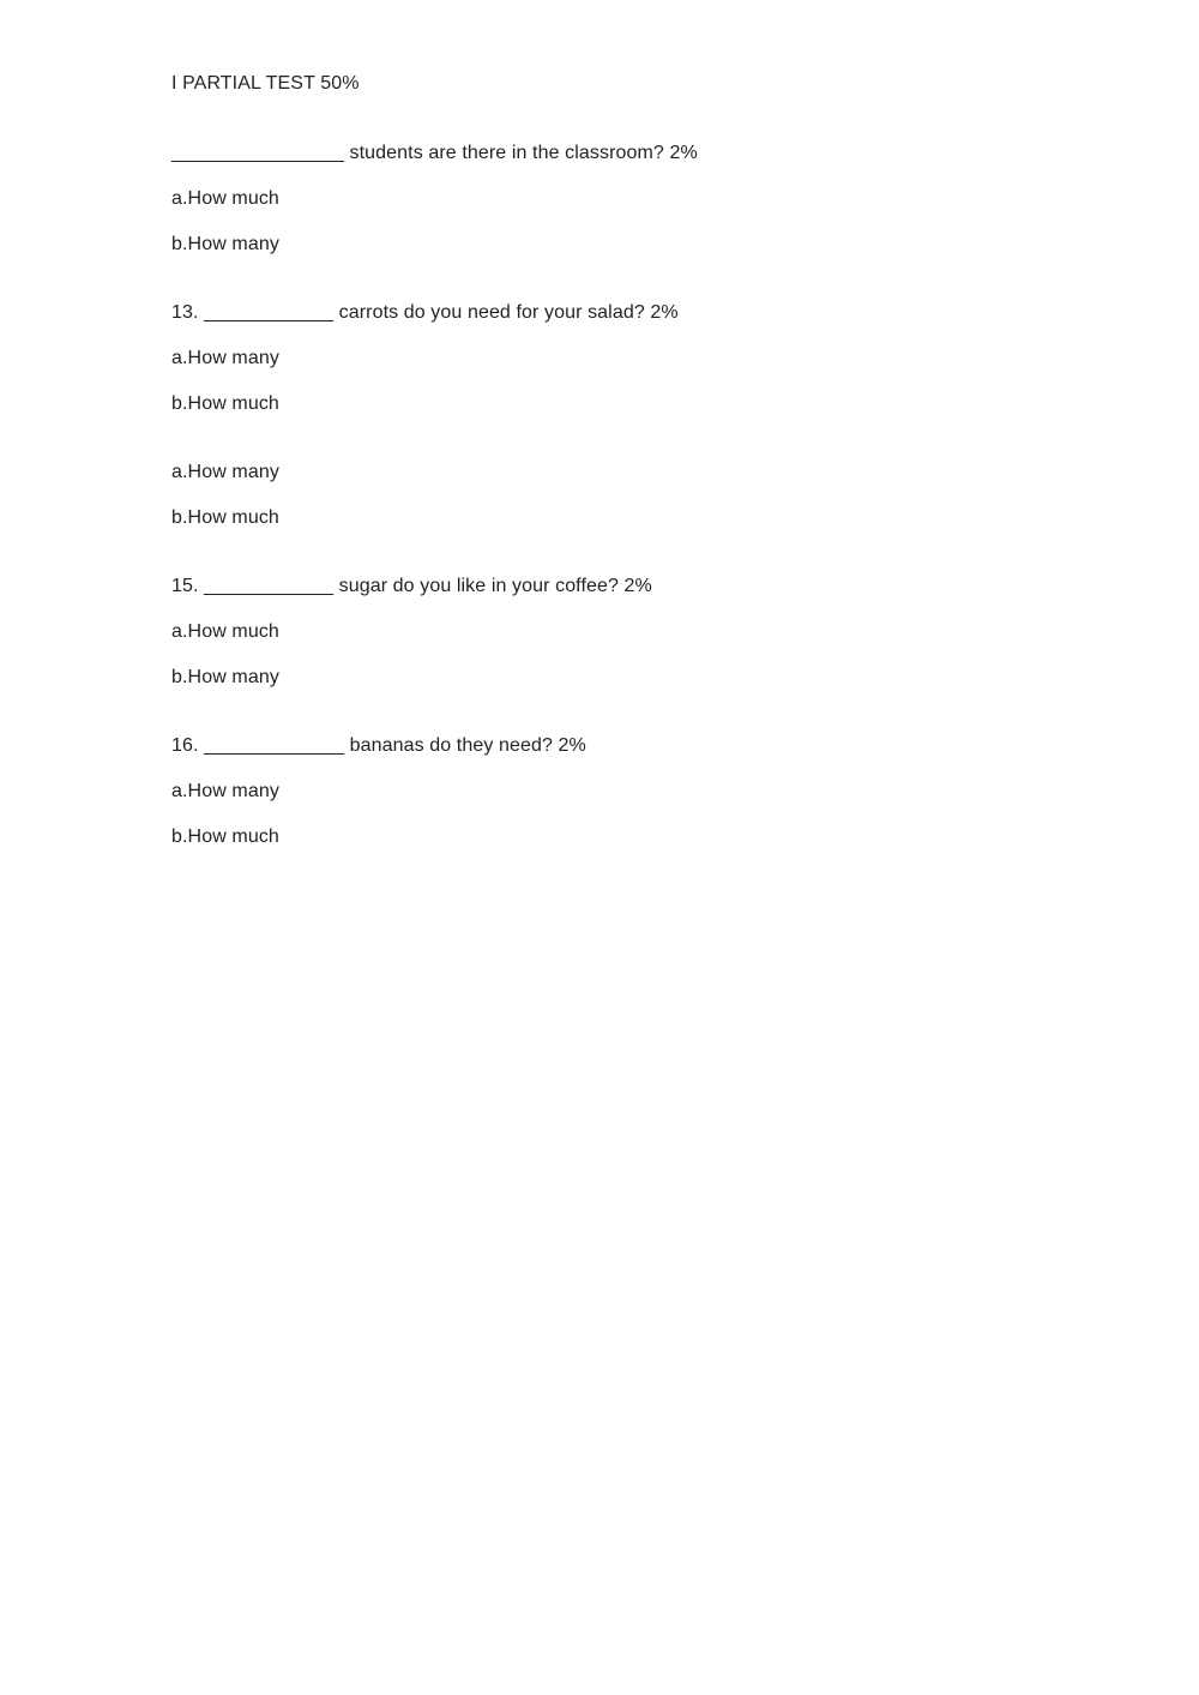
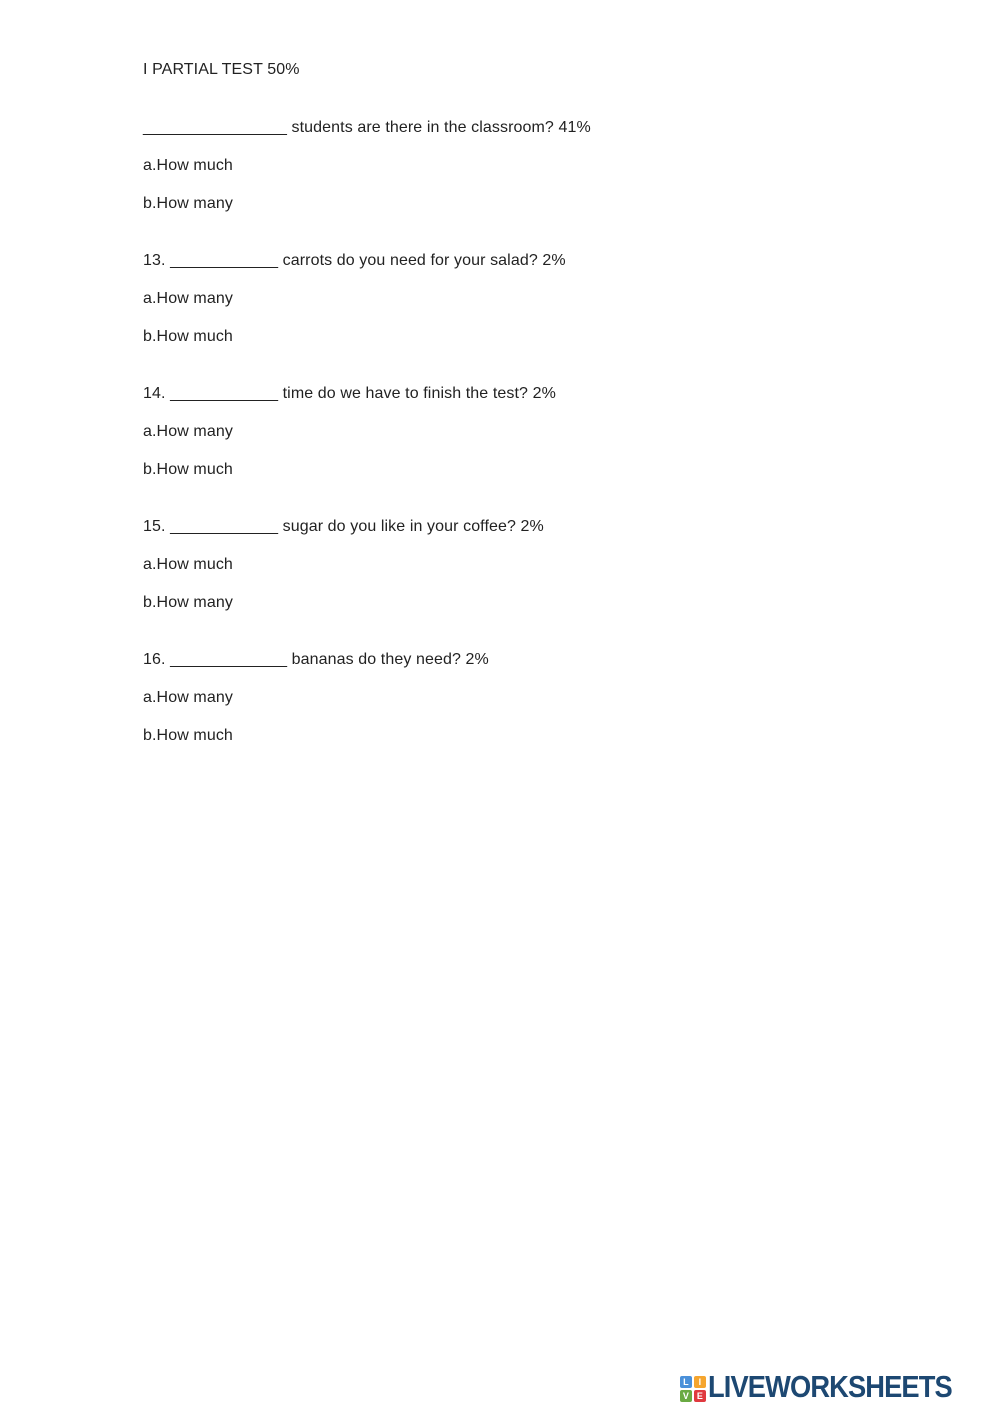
  I PARTIAL TEST 50%
- ________________ students are there in the classroom? 2%
+ ________________ students are there in the classroom? 41%
  a.How much
  b.How many
  13. ____________ carrots do you need for your salad? 2%
  a.How many
  b.How much
+ 14. ____________ time do we have to finish the test? 2%
  a.How many
  b.How much
  15. ____________ sugar do you like in your coffee? 2%
  a.How much
  b.How many
  16. _____________ bananas do they need? 2%
  a.How many
  b.How much
+ L
+ I
+ V
+ E
+ LIVEWORKSHEETS
